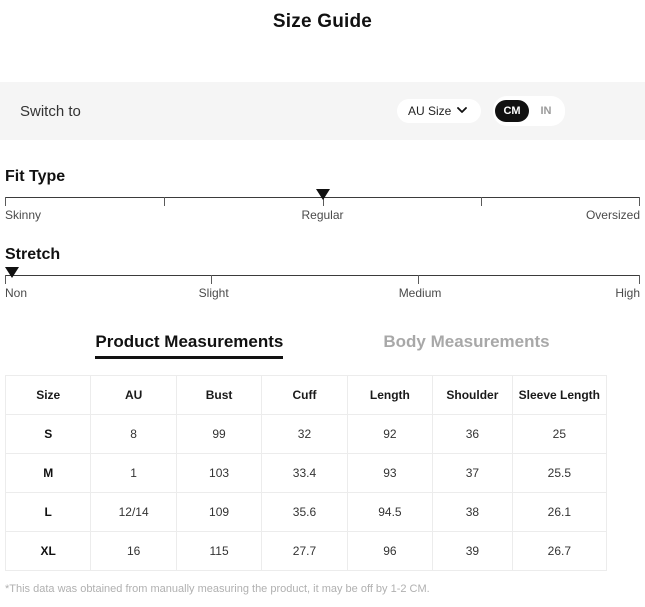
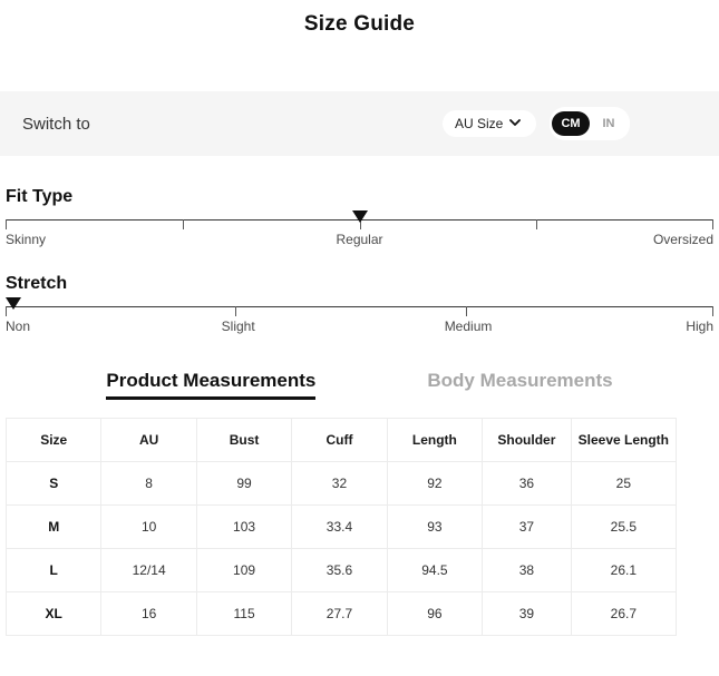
  Size Guide
  Switch to
  AU Size
  CM
  IN
  Fit Type
  Skinny
  Regular
  Oversized
  Stretch
  Non
  Slight
  Medium
  High
  Product Measurements
  Body Measurements
  Size	AU	Bust	Cuff	Length	Shoulder	Sleeve Length
  S	8	99	32	92	36	25
- M	1	103	33.4	93	37	25.5
+ M	10	103	33.4	93	37	25.5
  L	12/14	109	35.6	94.5	38	26.1
  XL	16	115	27.7	96	39	26.7
- *This data was obtained from manually measuring the product, it may be off by 1-2 CM.
